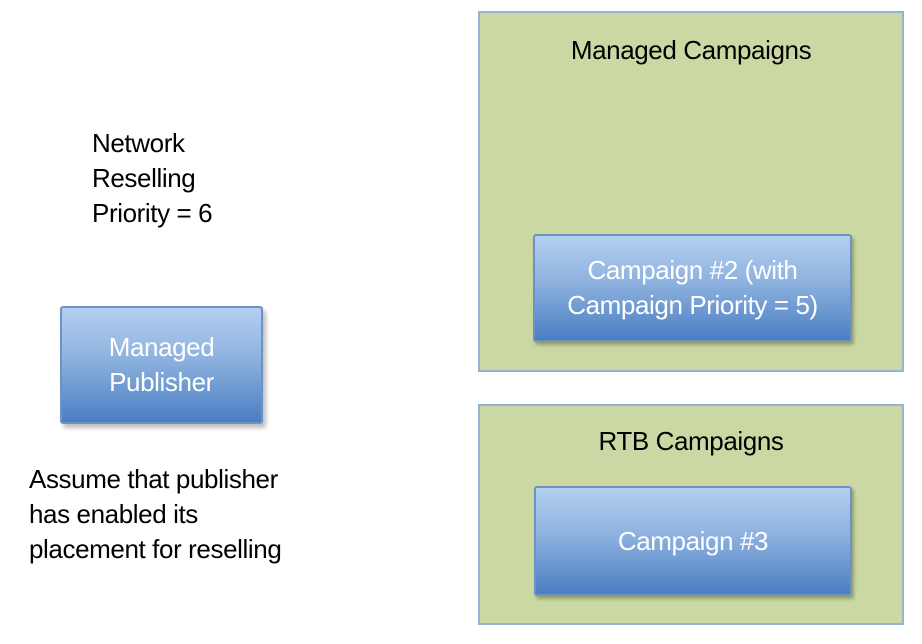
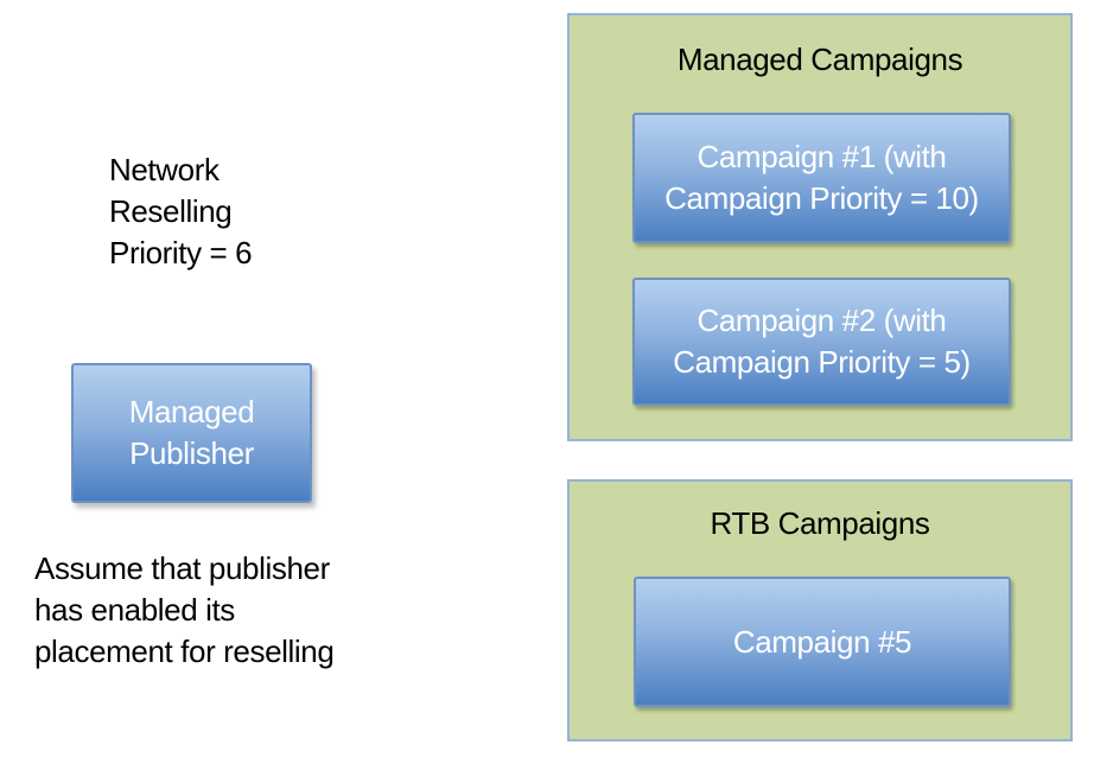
  Network
  Reselling
  Priority = 6
  Managed
  Publisher
  Assume that publisher
  has enabled its
  placement for reselling
  Managed Campaigns
+ Campaign #1 (with
+ Campaign Priority = 10)
  Campaign #2 (with
  Campaign Priority = 5)
  RTB Campaigns
- Campaign #3
+ Campaign #5
